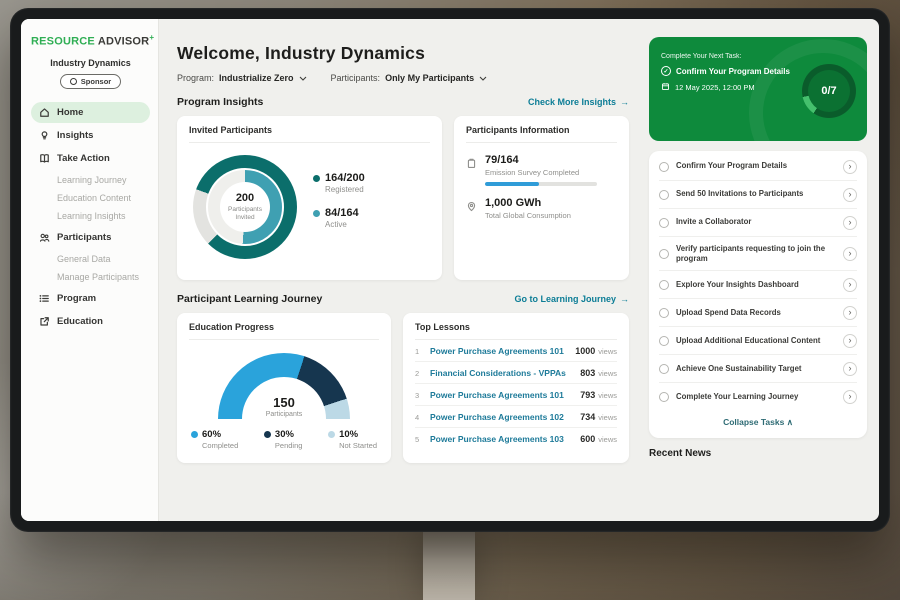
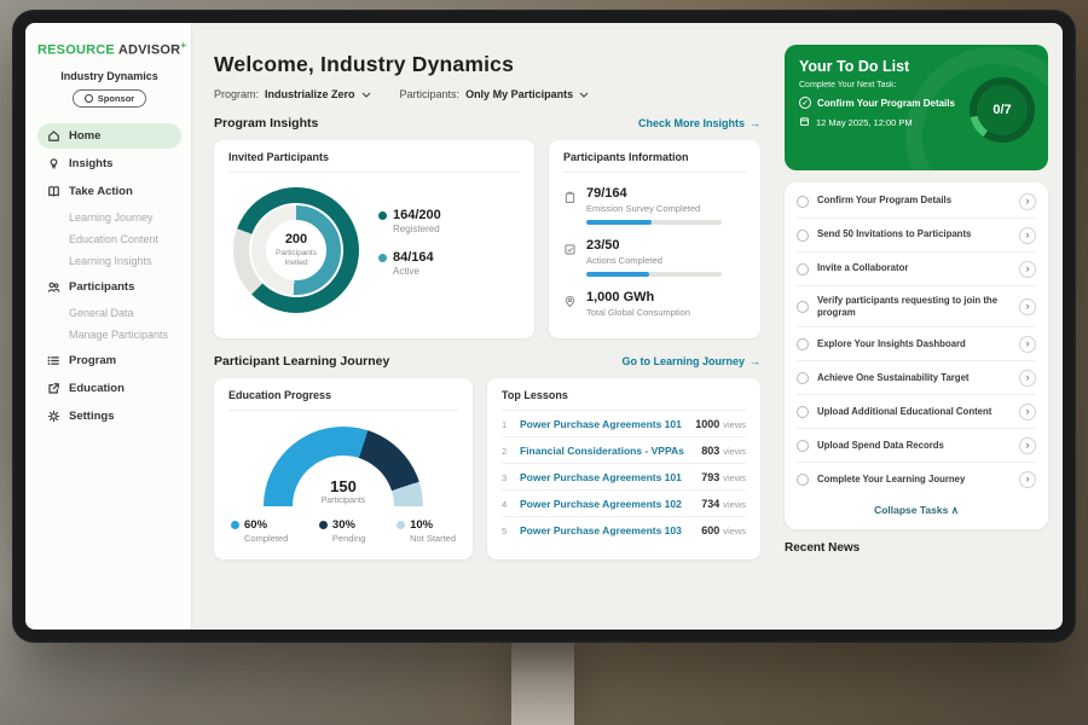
  RESOURCE ADVISOR+
  Industry Dynamics
  Sponsor
  Home
  Insights
  Take Action
  Learning Journey
  Education Content
  Learning Insights
  Participants
  General Data
  Manage Participants
  Program
  Education
+ Settings
  Welcome, Industry Dynamics
  Program:
  Industrialize Zero
  Participants:
  Only My Participants
  Program Insights
  Check More Insights
  →
  Invited Participants
  200
  164/200
  Registered
  84/164
  Active
  Participants Information
  79/164
  Emission Survey Completed
+ 23/50
+ Actions Completed
  1,000 GWh
  Total Global Consumption
  Participant Learning Journey
  Go to Learning Journey
  →
  Education Progress
  150
  60%
  Completed
  30%
  Pending
  10%
  Not Started
  Top Lessons
  1
  Power Purchase Agreements 101
  1000
  views
  2
  Financial Considerations - VPPAs
  803
  views
  3
  Power Purchase Agreements 101
  793
  views
  4
  Power Purchase Agreements 102
  734
  views
  5
  Power Purchase Agreements 103
  600
  views
+ Your To Do List
  Confirm Your Program Details
  12 May 2025, 12:00 PM
  0/7
  Confirm Your Program Details
  ›
  Send 50 Invitations to Participants
  ›
  Invite a Collaborator
  ›
  Verify participants requesting to join the program
  ›
  Explore Your Insights Dashboard
  ›
- Upload Spend Data Records
+ Achieve One Sustainability Target
  ›
  Upload Additional Educational Content
  ›
- Achieve One Sustainability Target
+ Upload Spend Data Records
  ›
  Complete Your Learning Journey
  ›
  Collapse Tasks ∧
  Recent News
